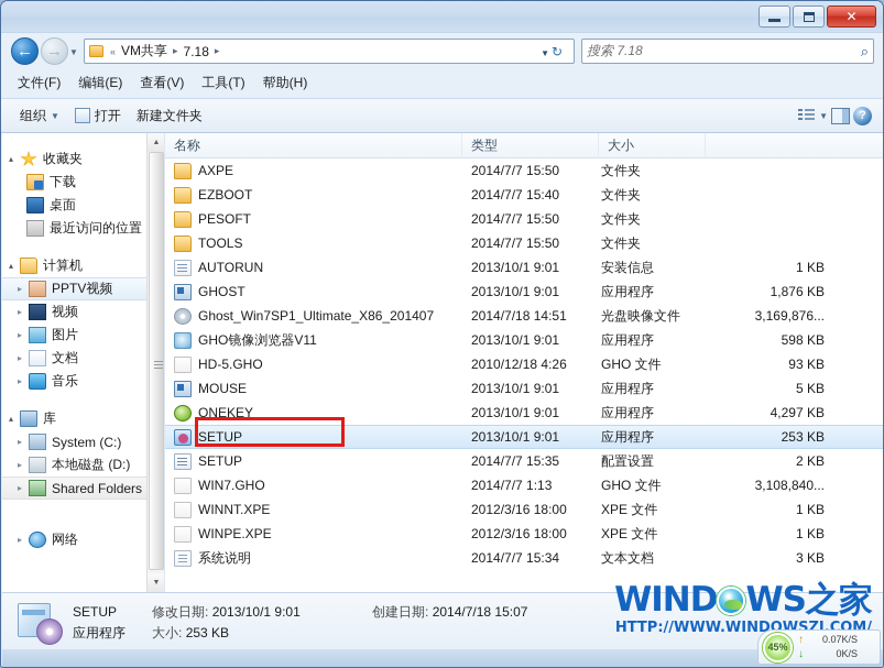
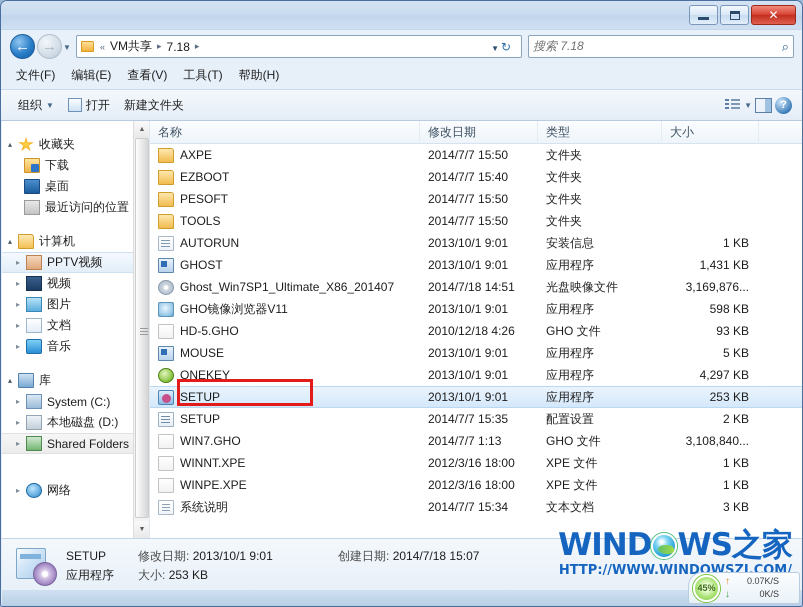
  ✕
  ←
  →
  ▼
  «
  VM共享
  ▸
  7.18
  ▸
  ▼
  ↻
  搜索 7.18
  ⌕
  文件(F)
  编辑(E)
  查看(V)
  工具(T)
  帮助(H)
  组织
  ▼
  打开
  新建文件夹
  ▼
  ?
  ▴
  收藏夹
  下载
  桌面
  最近访问的位置
  ▴
  计算机
  ▸
  PPTV视频
  ▸
  视频
  ▸
  图片
  ▸
  文档
  ▸
  音乐
  ▴
  库
  ▸
  System (C:)
  ▸
  本地磁盘 (D:)
  ▸
  Shared Folders
  ▸
  网络
  名称
+ 修改日期
  类型
  大小
  AXPE
  2014/7/7 15:50
  文件夹
  EZBOOT
  2014/7/7 15:40
  文件夹
  PESOFT
  2014/7/7 15:50
  文件夹
  TOOLS
  2014/7/7 15:50
  文件夹
  AUTORUN
  2013/10/1 9:01
  安装信息
  1 KB
  GHOST
  2013/10/1 9:01
  应用程序
- 1,876 KB
+ 1,431 KB
  Ghost_Win7SP1_Ultimate_X86_201407
  2014/7/18 14:51
  光盘映像文件
  3,169,876...
  GHO镜像浏览器V11
  2013/10/1 9:01
  应用程序
  598 KB
  HD-5.GHO
  2010/12/18 4:26
  GHO 文件
  93 KB
  MOUSE
  2013/10/1 9:01
  应用程序
  5 KB
  ONEKEY
  2013/10/1 9:01
  应用程序
  4,297 KB
  SETUP
  2013/10/1 9:01
  应用程序
  253 KB
  SETUP
  2014/7/7 15:35
  配置设置
  2 KB
  WIN7.GHO
  2014/7/7 1:13
  GHO 文件
  3,108,840...
  WINNT.XPE
  2012/3/16 18:00
  XPE 文件
  1 KB
  WINPE.XPE
  2012/3/16 18:00
  XPE 文件
  1 KB
  系统说明
  2014/7/7 15:34
  文本文档
  3 KB
  SETUP
  修改日期: 2013/10/1 9:01
  创建日期: 2014/7/18 15:07
  应用程序
  大小: 253 KB
  WIND WS之家
  HTTP://WWW.WINDOWSZJ.COM/
  45%
  ↑
  0.07K/S
  ↓
  0K/S
